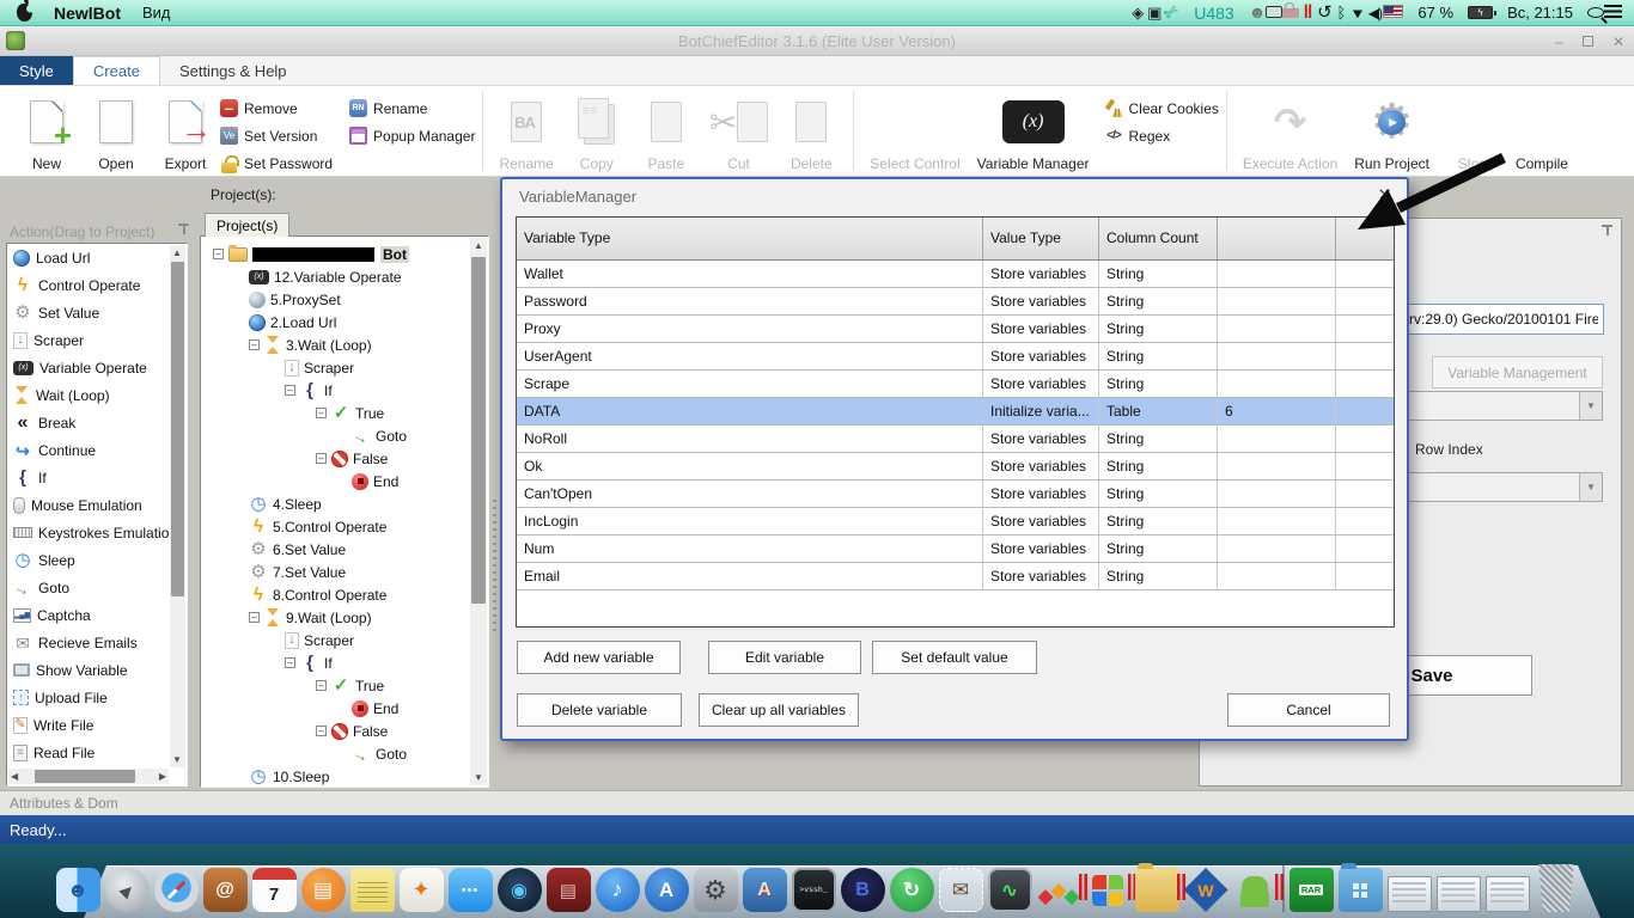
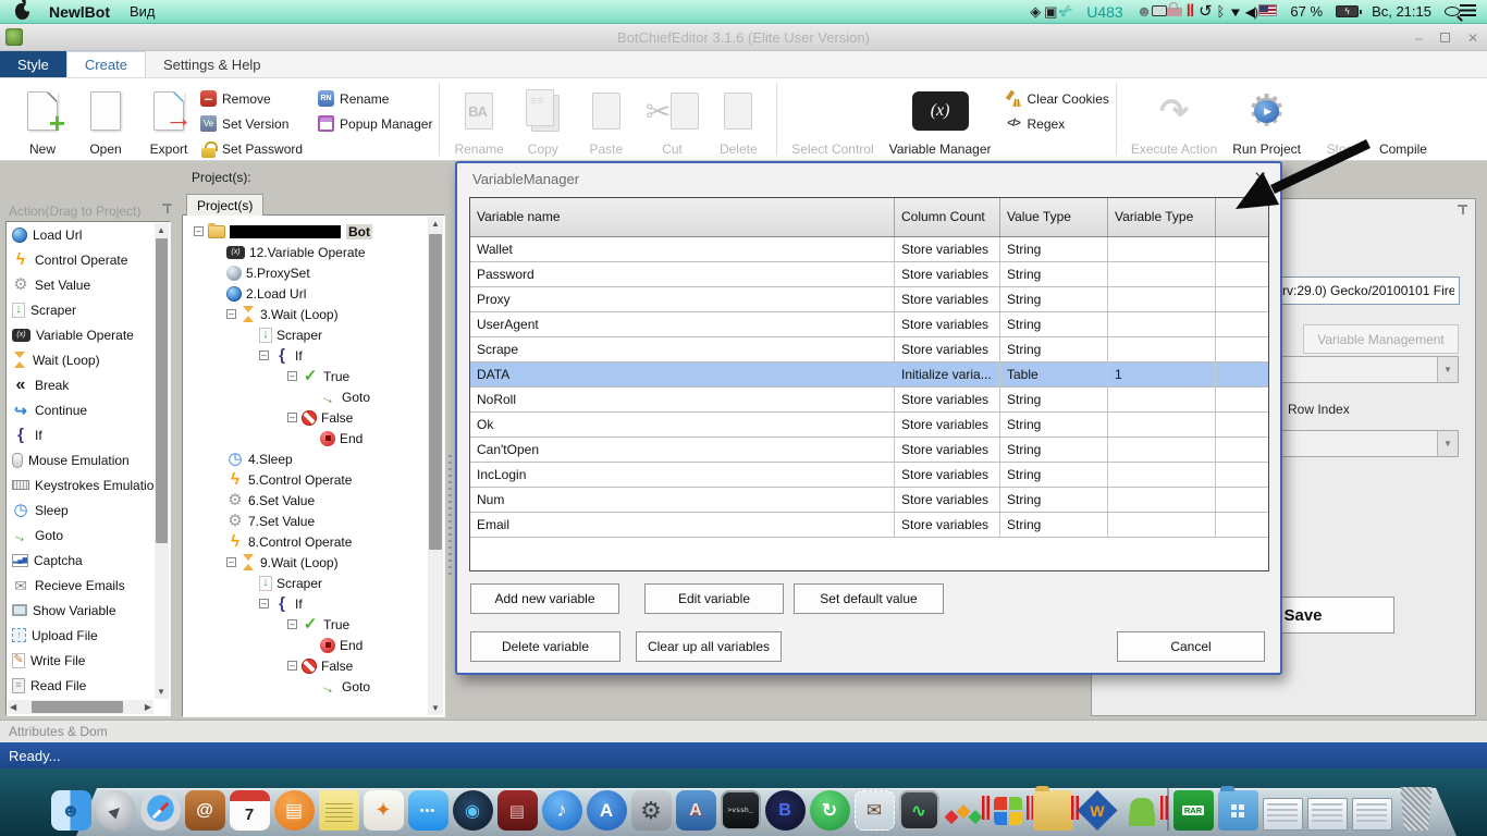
  NewlBot
  Вид
  U483
  67 %
  Вс, 21:15
  BotChiefEditor 3.1.6 (Elite User Version)
  –
  ✕
  Style
  Create
  Settings & Help
  New
  Open
  Export
  Remove
  Set Version
  Set Password
  Rename
  Popup Manager
  Rename
  Copy
  Paste
  Cut
  Delete
  Select Control
  (x)
  Variable Manager
  Clear Cookies
  Regex
  Execute Action
  Run Project
  Sto
  Compile
  Project(s):
  Action(Drag to Project)
  Load Url
  Control Operate
  Set Value
  Scraper
  Variable Operate
  Wait (Loop)
  Break
  Continue
  If
  Mouse Emulation
  Keystrokes Emulatio
  Sleep
  Goto
  Captcha
  Recieve Emails
  Show Variable
  Upload File
  Write File
  Read File
  ▲
  ▼
  ◀
  ▶
  Project(s)
  –
  Bot
  12.Variable Operate
  5.ProxySet
  2.Load Url
  –
  3.Wait (Loop)
  Scraper
  –
  If
  –
  True
  Goto
  –
  False
  End
  4.Sleep
  5.Control Operate
  6.Set Value
  7.Set Value
  8.Control Operate
  –
  9.Wait (Loop)
  Scraper
  –
  If
  –
  True
  End
  –
  False
  Goto
- 10.Sleep
  ▲
  ▼
  rv:29.0) Gecko/20100101 Fire
  Variable Management
  ▼
  Row Index
  ▼
  Save
  Attributes & Dom
  Ready...
  7
  RAR
  VariableManager
+ Variable name
- Variable Type
+ Column Count
  Value Type
- Column Count
+ Variable Type
  Wallet
  Store variables
  String
  Password
  Store variables
  String
  Proxy
  Store variables
  String
  UserAgent
  Store variables
  String
  Scrape
  Store variables
  String
  DATA
  Initialize varia...
  Table
- 6
+ 1
  NoRoll
  Store variables
  String
  Ok
  Store variables
  String
  Can'tOpen
  Store variables
  String
  IncLogin
  Store variables
  String
  Num
  Store variables
  String
  Email
  Store variables
  String
  Add new variable
  Edit variable
  Set default value
  Delete variable
  Clear up all variables
  Cancel
